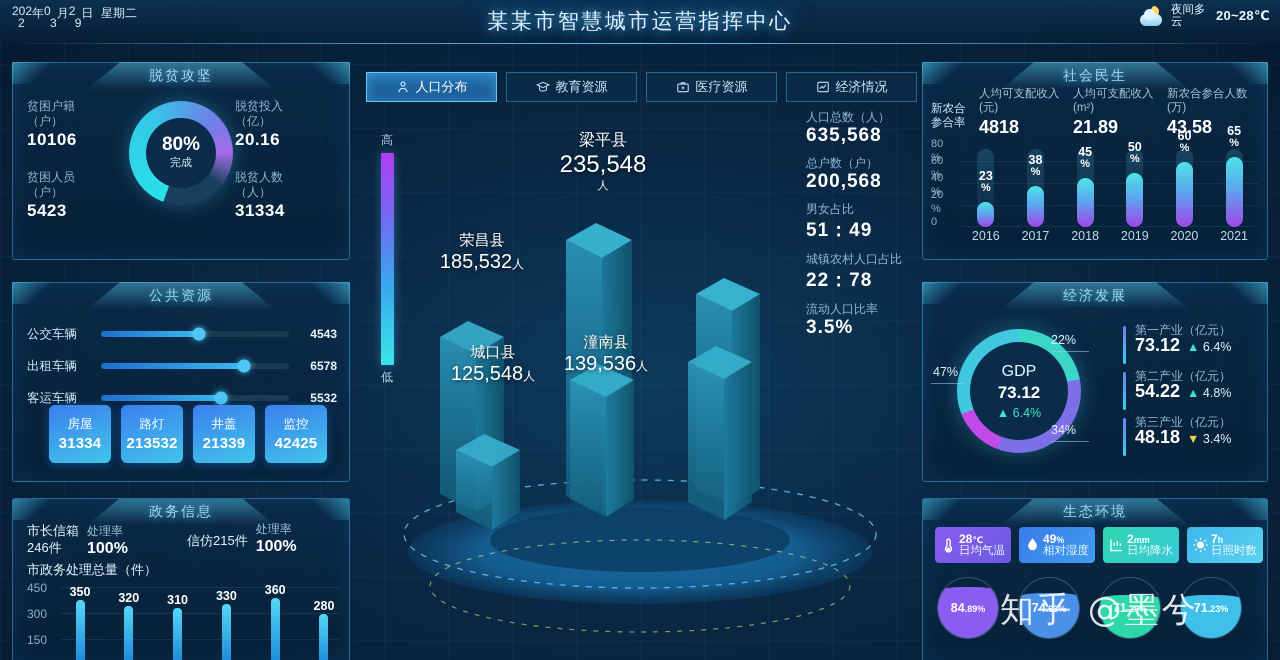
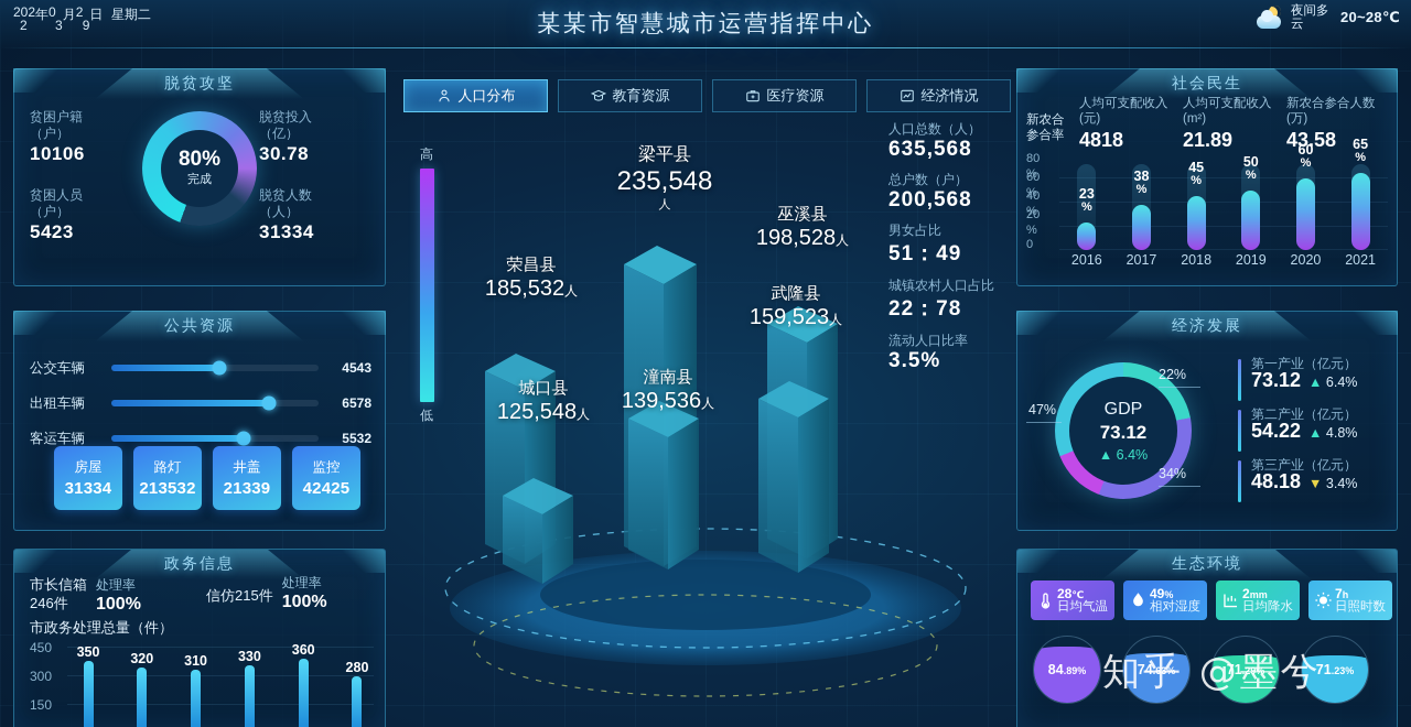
  202
  2
  年
  0
  3
  月
  2
  9
  日 星期二
  某某市智慧城市运营指挥中心
  夜间多云
  20~28℃
  脱贫攻坚
  贫困户籍
  （户）
  10106
  贫困人员
  （户）
  5423
  脱贫投入
  （亿）
- 20.16
+ 30.78
  脱贫人数
  （人）
  31334
  80%
  完成
  公共资源
  公交车辆
  4543
  出租车辆
  6578
  客运车辆
  5532
  房屋
  31334
  路灯
  213532
  井盖
  21339
  监控
  42425
  政务信息
  市长信箱
  246件
  处理率
  100%
  信仿215件
  处理率
  100%
  市政务处理总量（件）
  450
  300
  150
  350
  320
  310
  330
  360
  280
  人口分布
  教育资源
  医疗资源
  经济情况
  高
  低
  荣昌县
  185,532人
  梁平县
  235,548
  人
  潼南县
  139,536人
+ 巫溪县
+ 198,528人
+ 武隆县
+ 159,523人
  城口县
  125,548人
  人口总数（人）
  635,568
  总户数（户）
  200,568
  男女占比
  51：49
  城镇农村人口占比
  22：78
  流动人口比率
  3.5%
  社会民生
  人均可支配收入(元)
  4818
  人均可支配收入(m²)
  21.89
  新农合参合人数(万)
  43.58
  新农合参合率
  80
  %
  60
  %
  40
  %
  20
  %
  0
  23
  %
  38
  %
  45
  %
  50
  %
  60
  %
  65
  %
  2016
  2017
  2018
  2019
  2020
  2021
  经济发展
  GDP
  73.12
  ▲ 6.4%
  22%
  34%
  47%
  第一产业（亿元）
  73.12
  ▲ 6.4%
  第二产业（亿元）
  54.22
  ▲ 4.8%
  第三产业（亿元）
  48.18
  ▼ 3.4%
  生态环境
  28℃
  日均气温
  49%
  相对湿度
  2mm
  日均降水
  7h
  日照时数
  84.89%
  74.63%
  71.29%
  71.23%
  知乎 @墨兮
